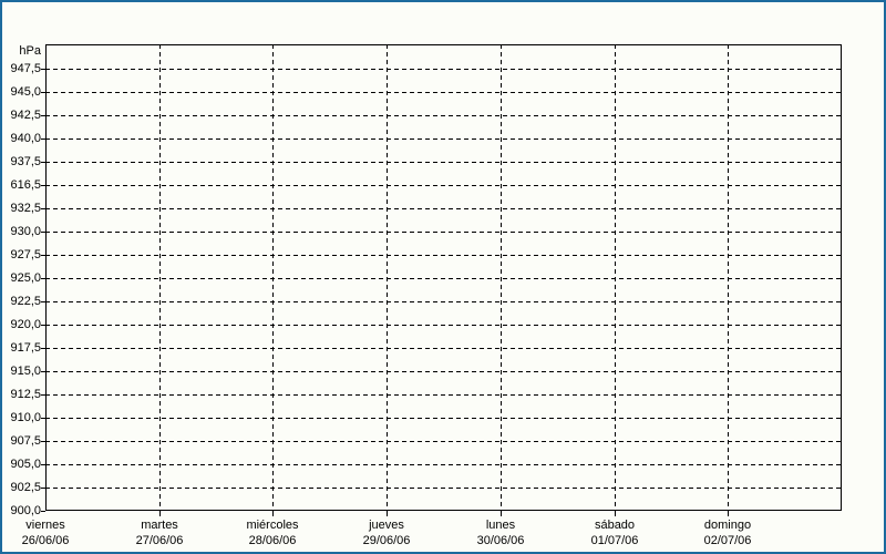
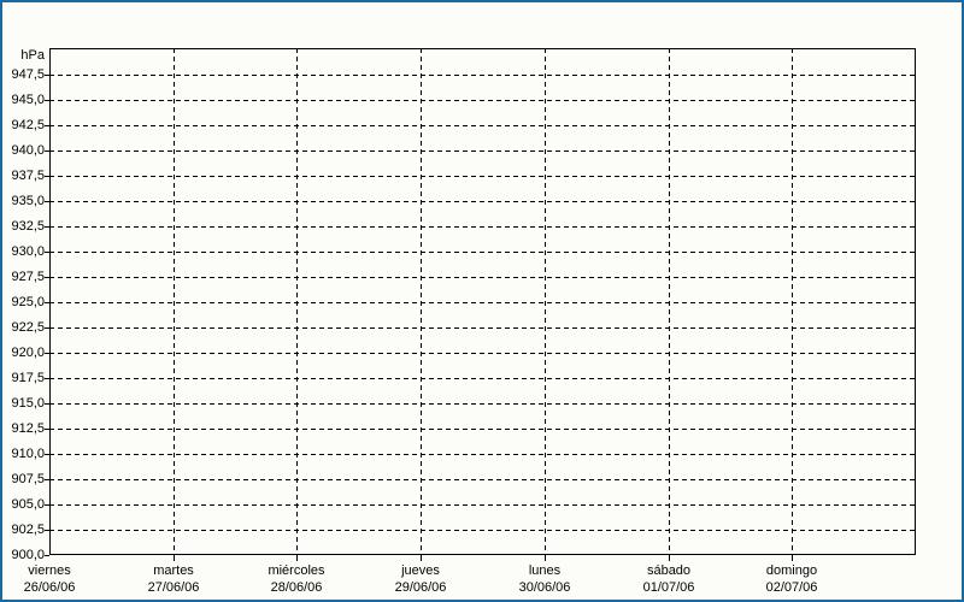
  hPa
  947,5
  945,0
  942,5
  940,0
  937,5
- 616,5
+ 935,0
  932,5
  930,0
  927,5
  925,0
  922,5
  920,0
  917,5
  915,0
  912,5
  910,0
  907,5
  905,0
  902,5
  900,0
  viernes
  26/06/06
  martes
  27/06/06
  miércoles
  28/06/06
  jueves
  29/06/06
  lunes
  30/06/06
  sábado
  01/07/06
  domingo
  02/07/06
